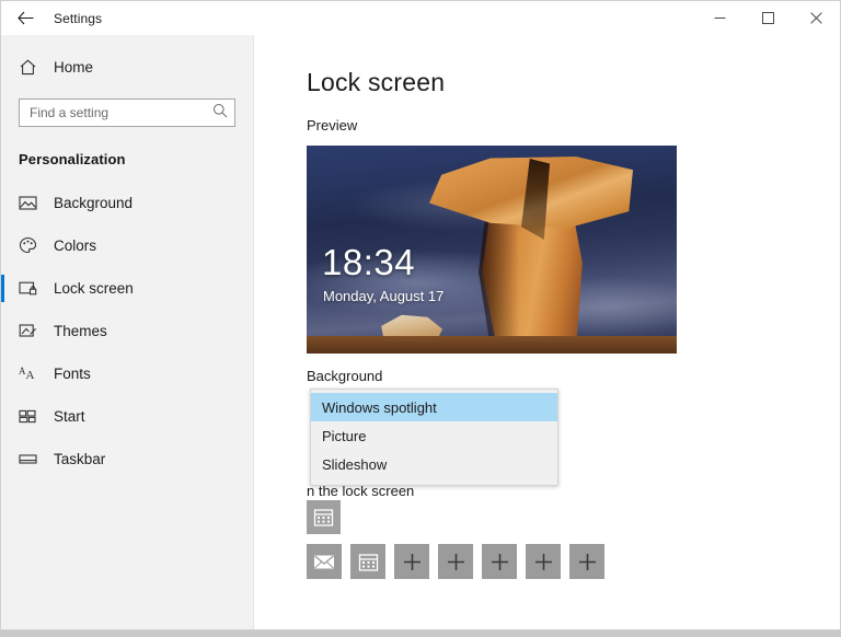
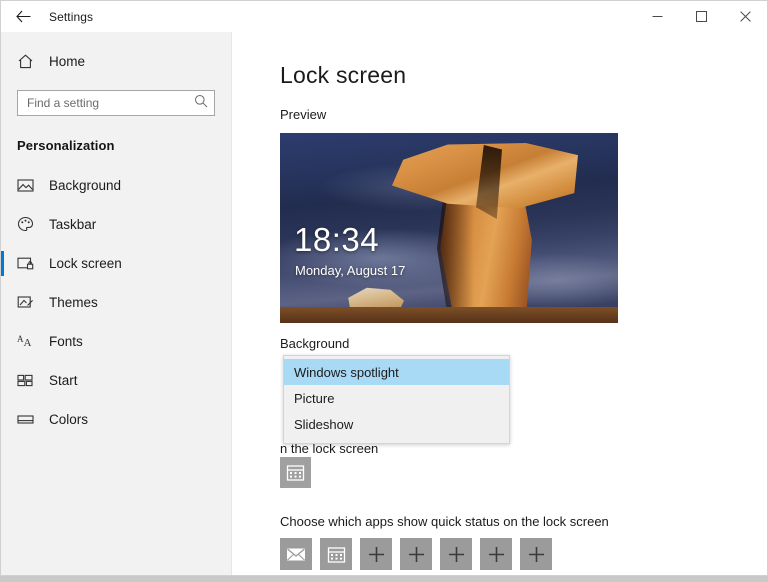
  Settings
  Home
  Find a setting
  Personalization
  Background
- Colors
+ Taskbar
  Lock screen
  Themes
  A
  A
  Fonts
  Start
- Taskbar
+ Colors
  Lock screen
  Preview
  18:34
  Monday, August 17
  Background
  n the lock screen
  Windows spotlight
  Picture
  Slideshow
+ Choose which apps show quick status on the lock screen
